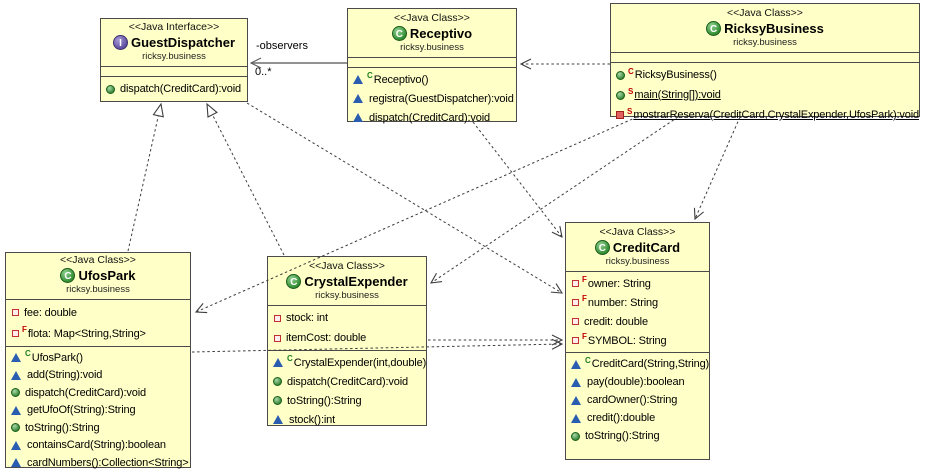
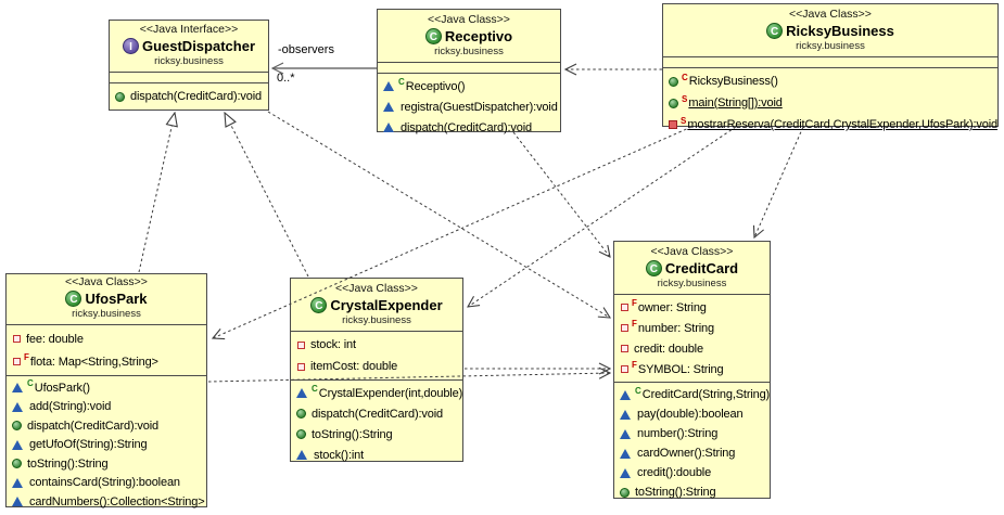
  -observers
  0..*
  <<Java Interface>>
  I
  GuestDispatcher
  ricksy.business
  dispatch(CreditCard):void
  <<Java Class>>
  C
  Receptivo
  ricksy.business
  C
  Receptivo()
  registra(GuestDispatcher):void
  dispatch(CreditCard):void
  <<Java Class>>
  C
  RicksyBusiness
  ricksy.business
  C
  RicksyBusiness()
  S
  main(String[]):void
  S
  mostrarReserva(CreditCard,CrystalExpender,UfosPark):void
  <<Java Class>>
  C
  UfosPark
  ricksy.business
  fee: double
  F
  flota: Map<String,String>
  C
  UfosPark()
  add(String):void
  dispatch(CreditCard):void
  getUfoOf(String):String
  toString():String
  containsCard(String):boolean
  cardNumbers():Collection<String>
  <<Java Class>>
  C
  CrystalExpender
  ricksy.business
  stock: int
  itemCost: double
  C
  CrystalExpender(int,double)
  dispatch(CreditCard):void
  toString():String
  stock():int
  <<Java Class>>
  C
  CreditCard
  ricksy.business
  F
  owner: String
  F
  number: String
  credit: double
  F
  SYMBOL: String
  C
  CreditCard(String,String)
  pay(double):boolean
+ number():String
  cardOwner():String
  credit():double
  toString():String
